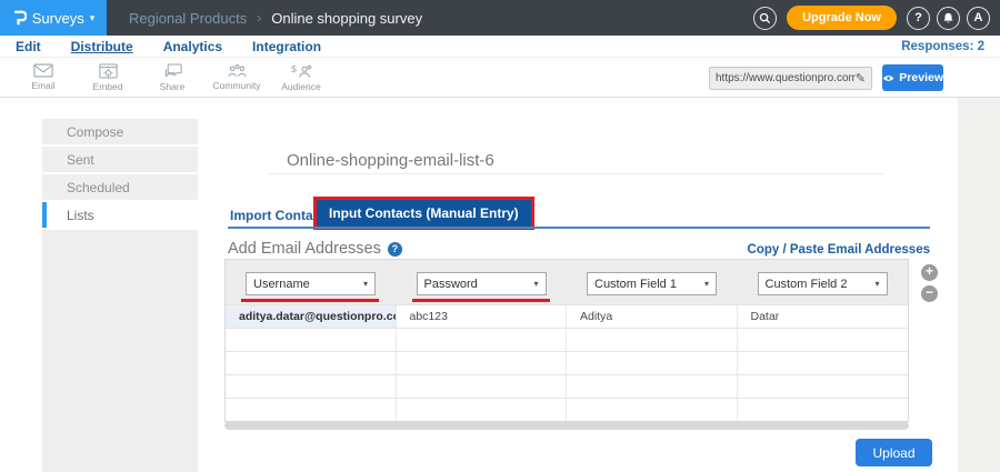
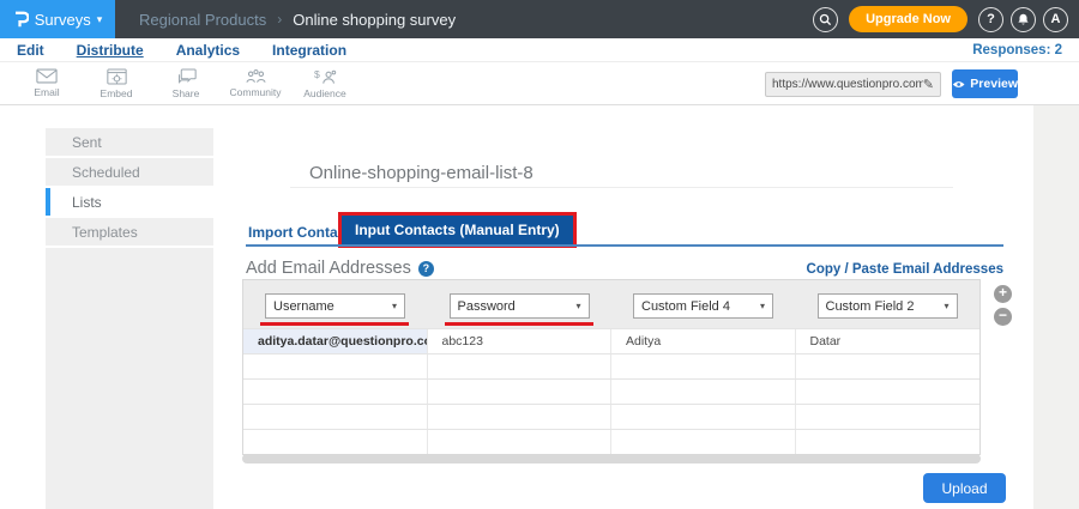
  Surveys
  ▾
  Regional Products
  ›
  Online shopping survey
  Upgrade Now
  ?
  A
  Edit
  Distribute
  Analytics
  Integration
  Responses: 2
  Email
  Embed
  Share
  Community
  $
  Audience
  https://www.questionpro.com
  ✎
  Preview
- Compose
  Sent
  Scheduled
  Lists
+ Templates
- Online-shopping-email-list-6
+ Online-shopping-email-list-8
  Import Conta
  Input Contacts (Manual Entry)
  Add Email Addresses
  ?
  Copy / Paste Email Addresses
  Username
  ▾
  Password
  ▾
- Custom Field 1
+ Custom Field 4
  ▾
  Custom Field 2
  ▾
  aditya.datar@questionpro.c
  abc123
  Aditya
  Datar
  +
  −
  Upload
